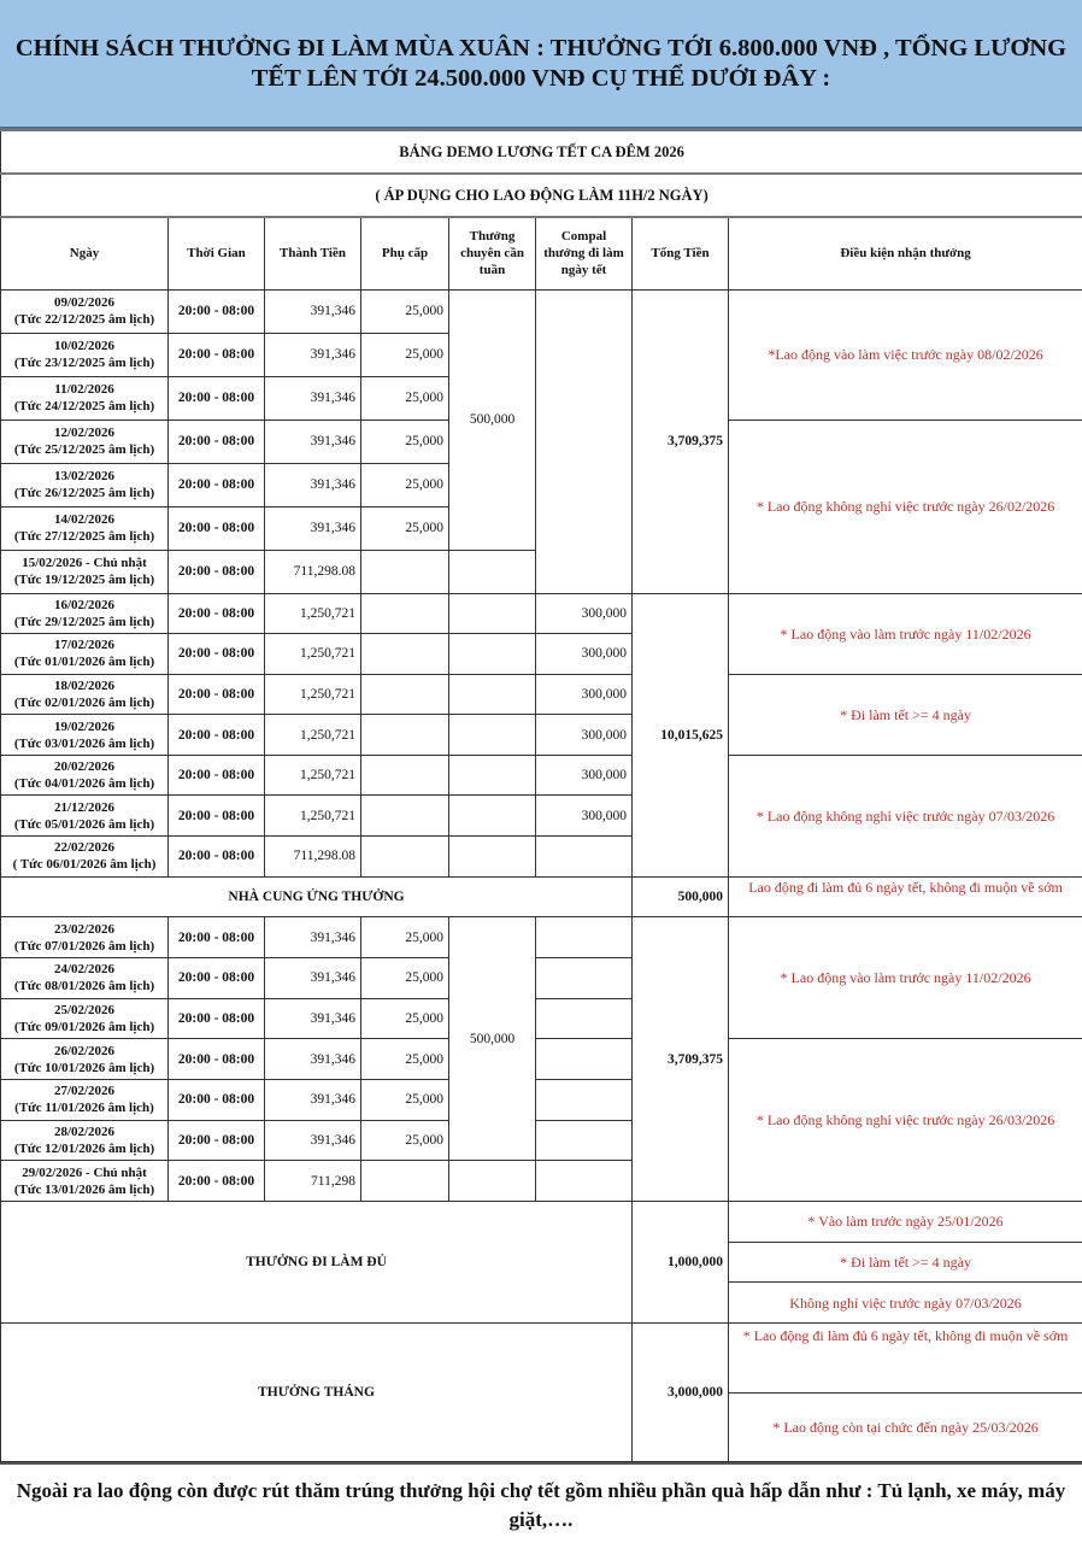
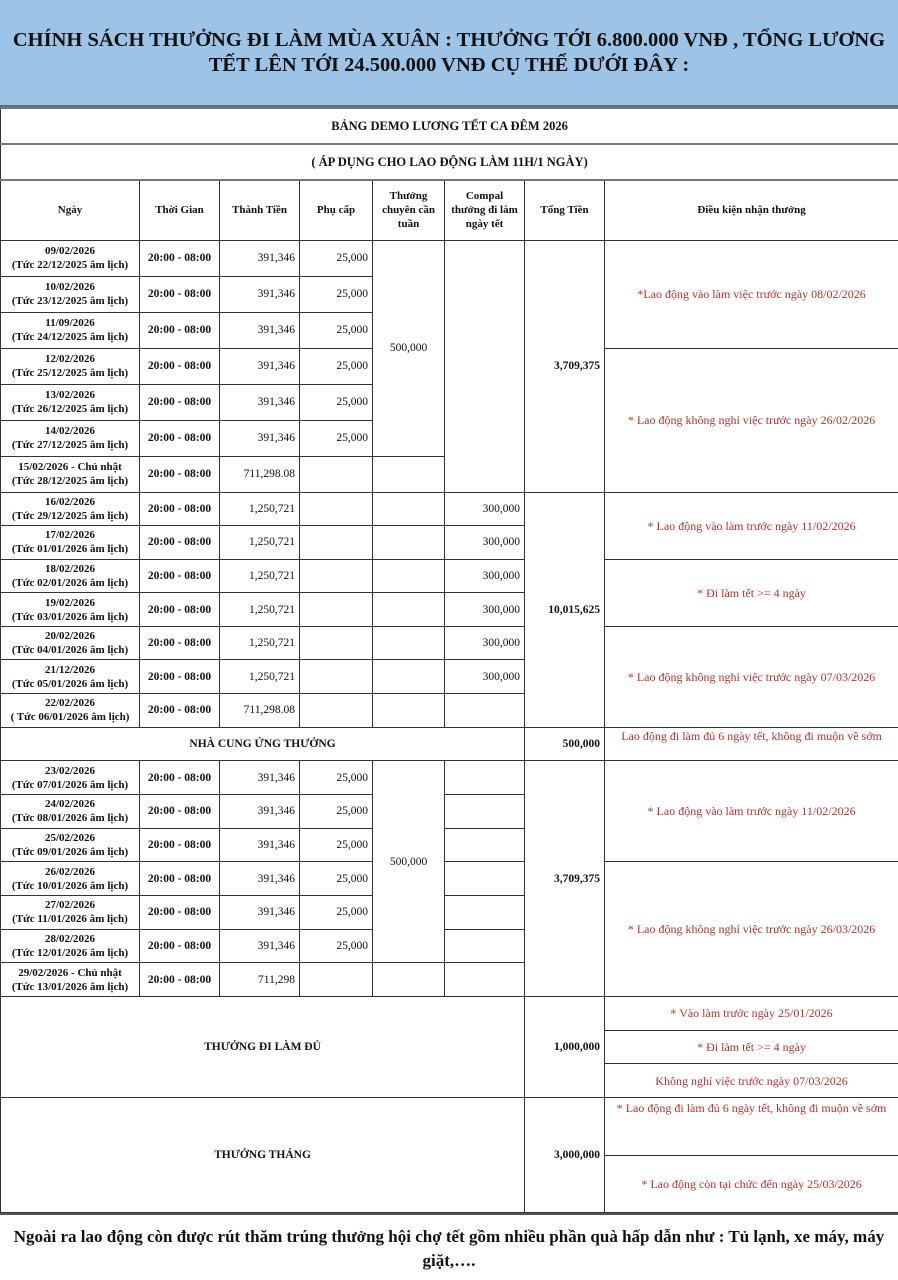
  CHÍNH SÁCH THƯỞNG ĐI LÀM MÙA XUÂN : THƯỞNG TỚI 6.800.000 VNĐ , TỔNG LƯƠNG TẾT LÊN TỚI 24.500.000 VNĐ CỤ THỂ DƯỚI ĐÂY :
  BẢNG DEMO LƯƠNG TẾT CA ĐÊM 2026
- ( ÁP DỤNG CHO LAO ĐỘNG LÀM 11H/2 NGÀY)
+ ( ÁP DỤNG CHO LAO ĐỘNG LÀM 11H/1 NGÀY)
  Ngày	Thời Gian	Thành Tiền	Phụ cấp	Thưởng chuyên cần tuần	Compal thưởng đi làm ngày tết	Tổng Tiền	Điều kiện nhận thưởng
  09/02/2026(Tức 22/12/2025 âm lịch)	20:00 - 08:00	391,346	25,000	500,000		3,709,375	*Lao động vào làm việc trước ngày 08/02/2026
  10/02/2026(Tức 23/12/2025 âm lịch)	20:00 - 08:00	391,346	25,000
- 11/02/2026(Tức 24/12/2025 âm lịch)	20:00 - 08:00	391,346	25,000
+ 11/09/2026(Tức 24/12/2025 âm lịch)	20:00 - 08:00	391,346	25,000
  12/02/2026(Tức 25/12/2025 âm lịch)	20:00 - 08:00	391,346	25,000	* Lao động không nghỉ việc trước ngày 26/02/2026
  13/02/2026(Tức 26/12/2025 âm lịch)	20:00 - 08:00	391,346	25,000
  14/02/2026(Tức 27/12/2025 âm lịch)	20:00 - 08:00	391,346	25,000
- 15/02/2026 - Chủ nhật(Tức 19/12/2025 âm lịch)	20:00 - 08:00	711,298.08
+ 15/02/2026 - Chủ nhật(Tức 28/12/2025 âm lịch)	20:00 - 08:00	711,298.08
  16/02/2026(Tức 29/12/2025 âm lịch)	20:00 - 08:00	1,250,721			300,000	10,015,625	* Lao động vào làm trước ngày 11/02/2026
  17/02/2026(Tức 01/01/2026 âm lịch)	20:00 - 08:00	1,250,721			300,000
  18/02/2026(Tức 02/01/2026 âm lịch)	20:00 - 08:00	1,250,721			300,000	* Đi làm tết >= 4 ngày
  19/02/2026(Tức 03/01/2026 âm lịch)	20:00 - 08:00	1,250,721			300,000
  20/02/2026(Tức 04/01/2026 âm lịch)	20:00 - 08:00	1,250,721			300,000	* Lao động không nghỉ việc trước ngày 07/03/2026
  21/12/2026(Tức 05/01/2026 âm lịch)	20:00 - 08:00	1,250,721			300,000
  22/02/2026( Tức 06/01/2026 âm lịch)	20:00 - 08:00	711,298.08
  NHÀ CUNG ỨNG THƯỞNG	500,000	Lao động đi làm đủ 6 ngày tết, không đi muộn về sớm
  23/02/2026(Tức 07/01/2026 âm lịch)	20:00 - 08:00	391,346	25,000	500,000		3,709,375	* Lao động vào làm trước ngày 11/02/2026
  24/02/2026(Tức 08/01/2026 âm lịch)	20:00 - 08:00	391,346	25,000
  25/02/2026(Tức 09/01/2026 âm lịch)	20:00 - 08:00	391,346	25,000
  26/02/2026(Tức 10/01/2026 âm lịch)	20:00 - 08:00	391,346	25,000		* Lao động không nghỉ việc trước ngày 26/03/2026
  27/02/2026(Tức 11/01/2026 âm lịch)	20:00 - 08:00	391,346	25,000
  28/02/2026(Tức 12/01/2026 âm lịch)	20:00 - 08:00	391,346	25,000
  29/02/2026 - Chủ nhật(Tức 13/01/2026 âm lịch)	20:00 - 08:00	711,298
  THƯỞNG ĐI LÀM ĐỦ	1,000,000	* Vào làm trước ngày 25/01/2026
  * Đi làm tết >= 4 ngày
  Không nghỉ việc trước ngày 07/03/2026
  THƯỞNG THÁNG	3,000,000	* Lao động đi làm đủ 6 ngày tết, không đi muộn về sớm
  * Lao động còn tại chức đến ngày 25/03/2026
  Ngoài ra lao động còn được rút thăm trúng thưởng hội chợ tết gồm nhiều phần quà hấp dẫn như : Tủ lạnh, xe máy, máy giặt,….
